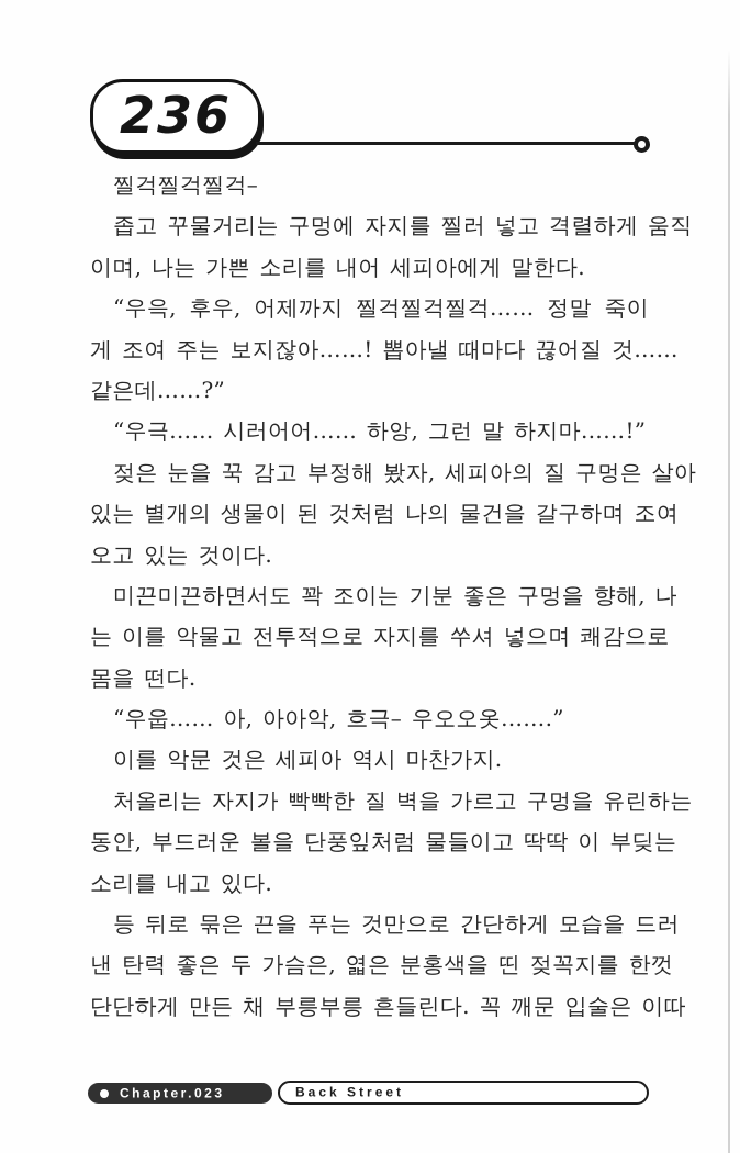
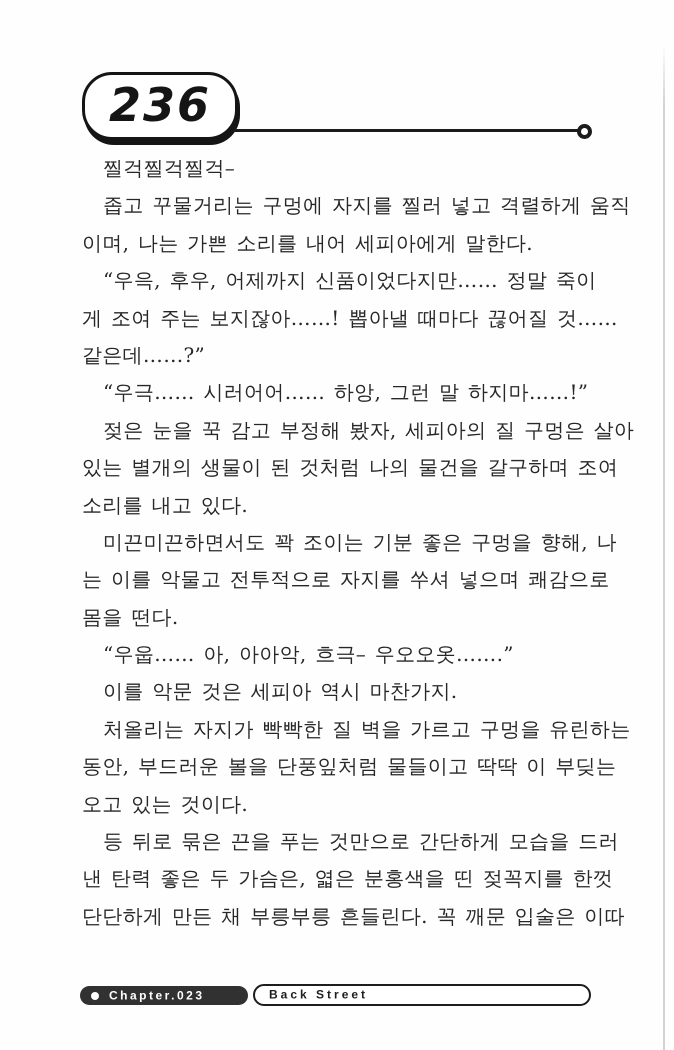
  236
  찔걱찔걱찔걱–
  좁고 꾸물거리는 구멍에 자지를 찔러 넣고 격렬하게 움직
  이며, 나는 가쁜 소리를 내어 세피아에게 말한다.
- “우윽, 후우, 어제까지 찔걱찔걱찔걱…… 정말 죽이
+ “우윽, 후우, 어제까지 신품이었다지만…… 정말 죽이
  게 조여 주는 보지잖아……! 뽑아낼 때마다 끊어질 것……
  같은데……?”
  “우극…… 시러어어…… 하앙, 그런 말 하지마……!”
  젖은 눈을 꾹 감고 부정해 봤자, 세피아의 질 구멍은 살아
  있는 별개의 생물이 된 것처럼 나의 물건을 갈구하며 조여
- 오고 있는 것이다.
+ 소리를 내고 있다.
  미끈미끈하면서도 꽉 조이는 기분 좋은 구멍을 향해, 나
  는 이를 악물고 전투적으로 자지를 쑤셔 넣으며 쾌감으로
  몸을 떤다.
  “우웁…… 아, 아아악, 흐극– 우오오옷…….”
  이를 악문 것은 세피아 역시 마찬가지.
  처올리는 자지가 빡빡한 질 벽을 가르고 구멍을 유린하는
  동안, 부드러운 볼을 단풍잎처럼 물들이고 딱딱 이 부딪는
- 소리를 내고 있다.
+ 오고 있는 것이다.
  등 뒤로 묶은 끈을 푸는 것만으로 간단하게 모습을 드러
  낸 탄력 좋은 두 가슴은, 엷은 분홍색을 띤 젖꼭지를 한껏
  단단하게 만든 채 부릉부릉 흔들린다. 꼭 깨문 입술은 이따
  Chapter.023
  Back Street
